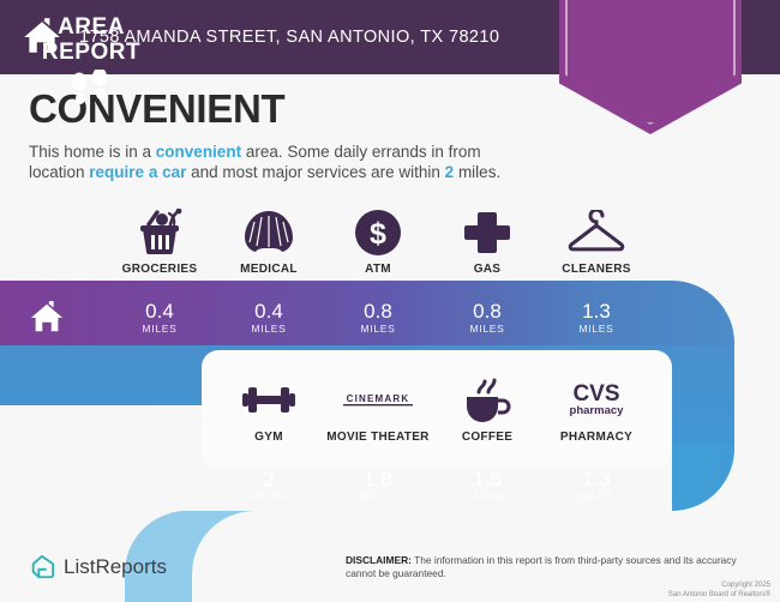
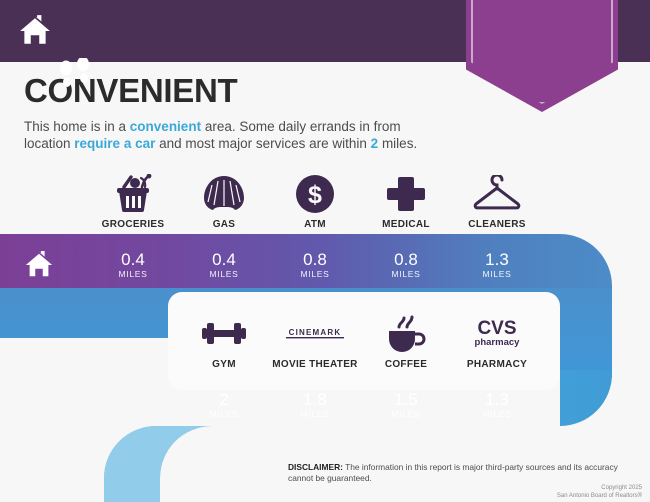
- 1758 AMANDA STREET, SAN ANTONIO, TX 78210
- AREA
- REPORT
  CONVENIENT
  This home is in a convenient area. Some daily errands in from location require a car and most major services are within 2 miles.
  GROCERIES
- MEDICAL
+ GAS
  $
  ATM
- GAS
+ MEDICAL
  CLEANERS
  0.4
  MILES
  0.4
  MILES
  0.8
  MILES
  0.8
  MILES
  1.3
  MILES
  GYM
  CINEMARK
  MOVIE THEATER
  COFFEE
  CVS
  pharmacy
  PHARMACY
- ListReports
- DISCLAIMER: The information in this report is from third-party sources and its accuracy cannot be guaranteed.
+ DISCLAIMER: The information in this report is major third-party sources and its accuracy cannot be guaranteed.
